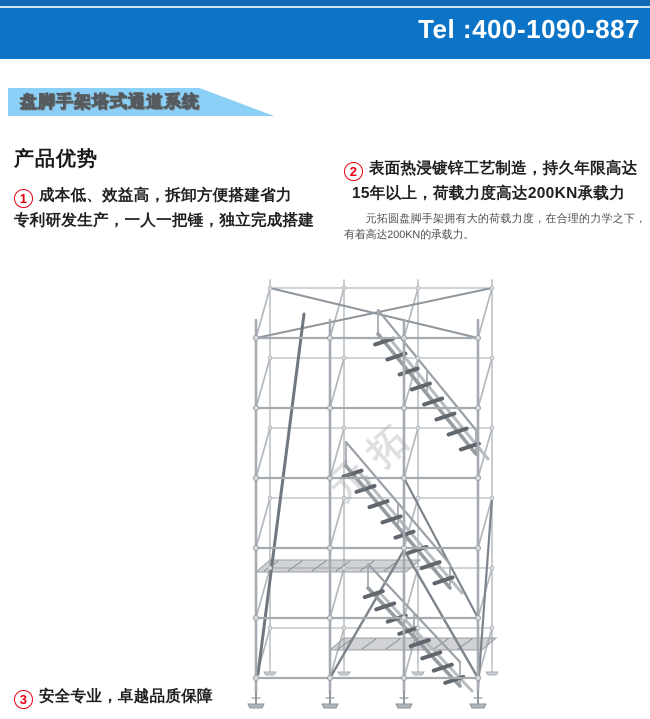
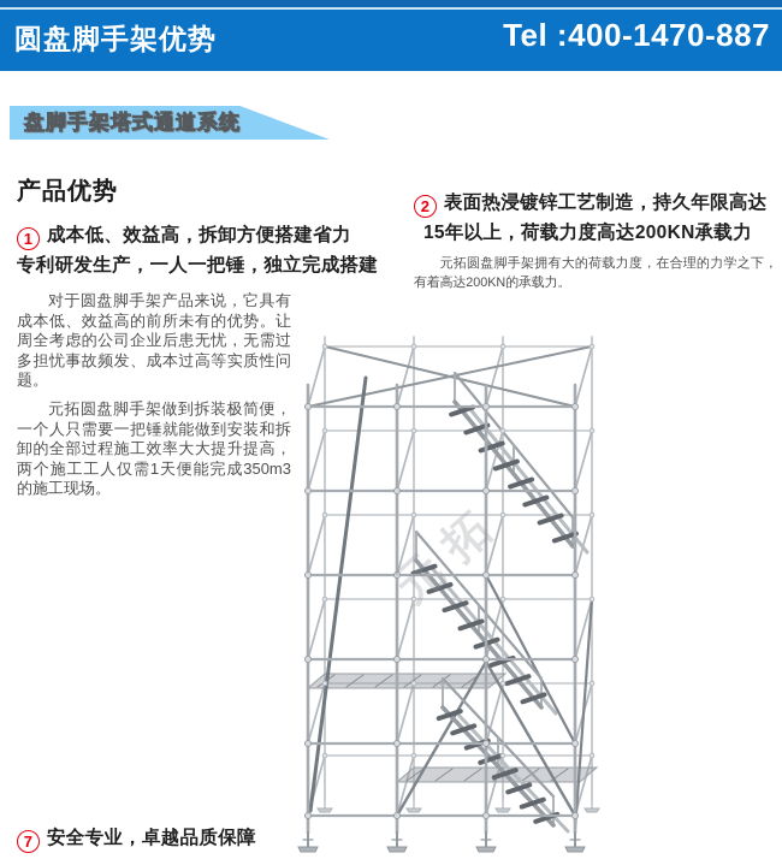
+ 圆盘脚手架优势
- Tel :400-1090-887
+ Tel :400-1470-887
  盘脚手架塔式通道系统
  产品优势
  1 成本低、效益高，拆卸方便搭建省力
  专利研发生产，一人一把锤，独立完成搭建
+ 对于圆盘脚手架产品来说，它具有成本低、效益高的前所未有的优势。让周全考虑的公司企业后患无忧，无需过多担忧事故频发、成本过高等实质性问题。
+ 元拓圆盘脚手架做到拆装极简便，一个人只需要一把锤就能做到安装和拆卸的全部过程施工效率大大提升提高，两个施工工人仅需1天便能完成350m3的施工现场。
  2 表面热浸镀锌工艺制造，持久年限高达
  15年以上，荷载力度高达200KN承载力
  元拓圆盘脚手架拥有大的荷载力度，在合理的力学之下，有着高达200KN的承载力。
- 3 安全专业，卓越品质保障
+ 7 安全专业，卓越品质保障
